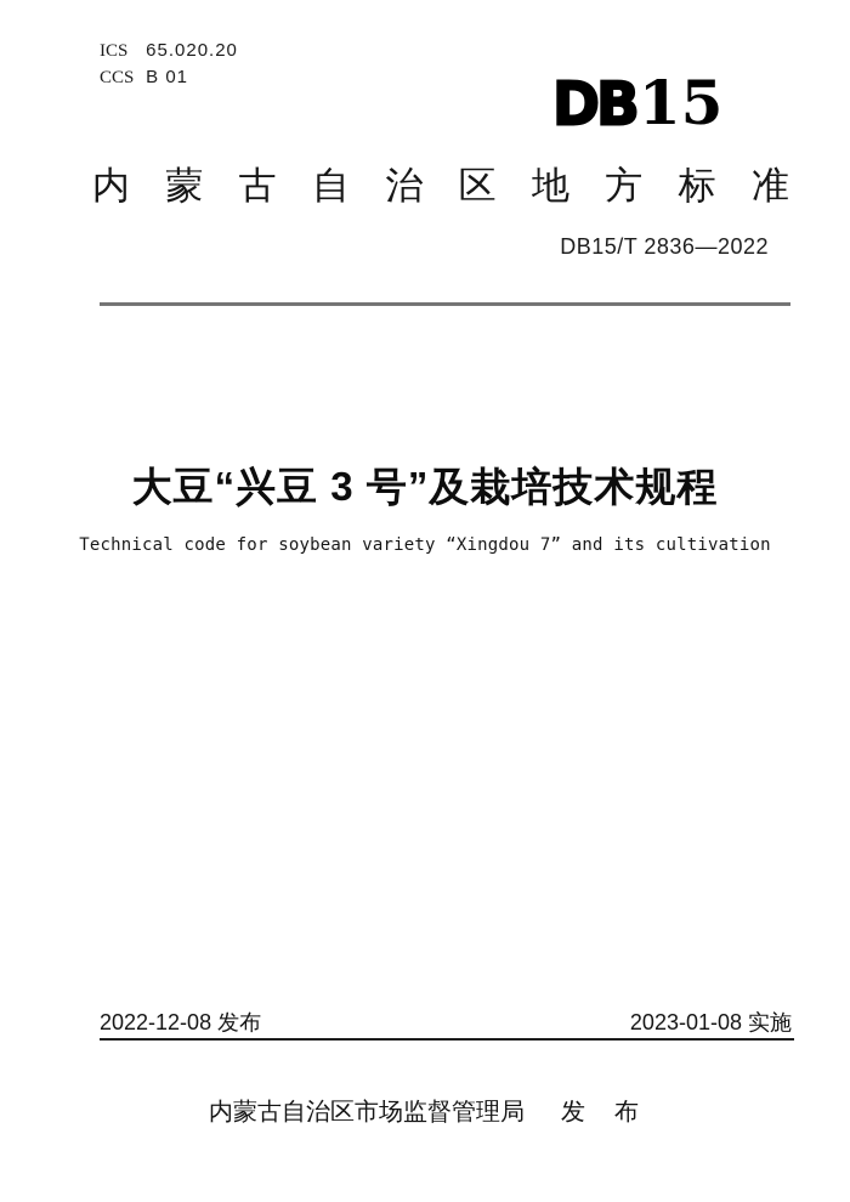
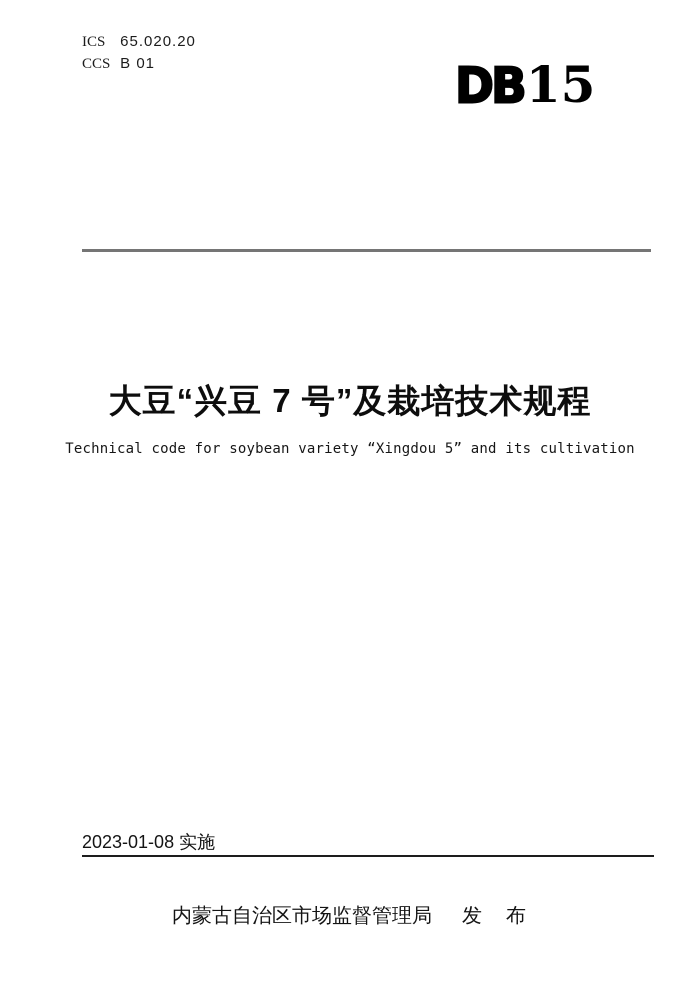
  ICS 65.020.20
  CCS B 01
  DB15
- 内
- 蒙
- 古
- 自
- 治
- 区
- 地
- 方
- 标
- 准
- DB15/T 2836—2022
- 大豆“兴豆 3 号”及栽培技术规程
+ 大豆“兴豆 7 号”及栽培技术规程
- Technical code for soybean variety “Xingdou 7” and its cultivation
+ Technical code for soybean variety “Xingdou 5” and its cultivation
- 2022-12-08 发布
  2023-01-08 实施
  内蒙古自治区市场监督管理局
  发 布
